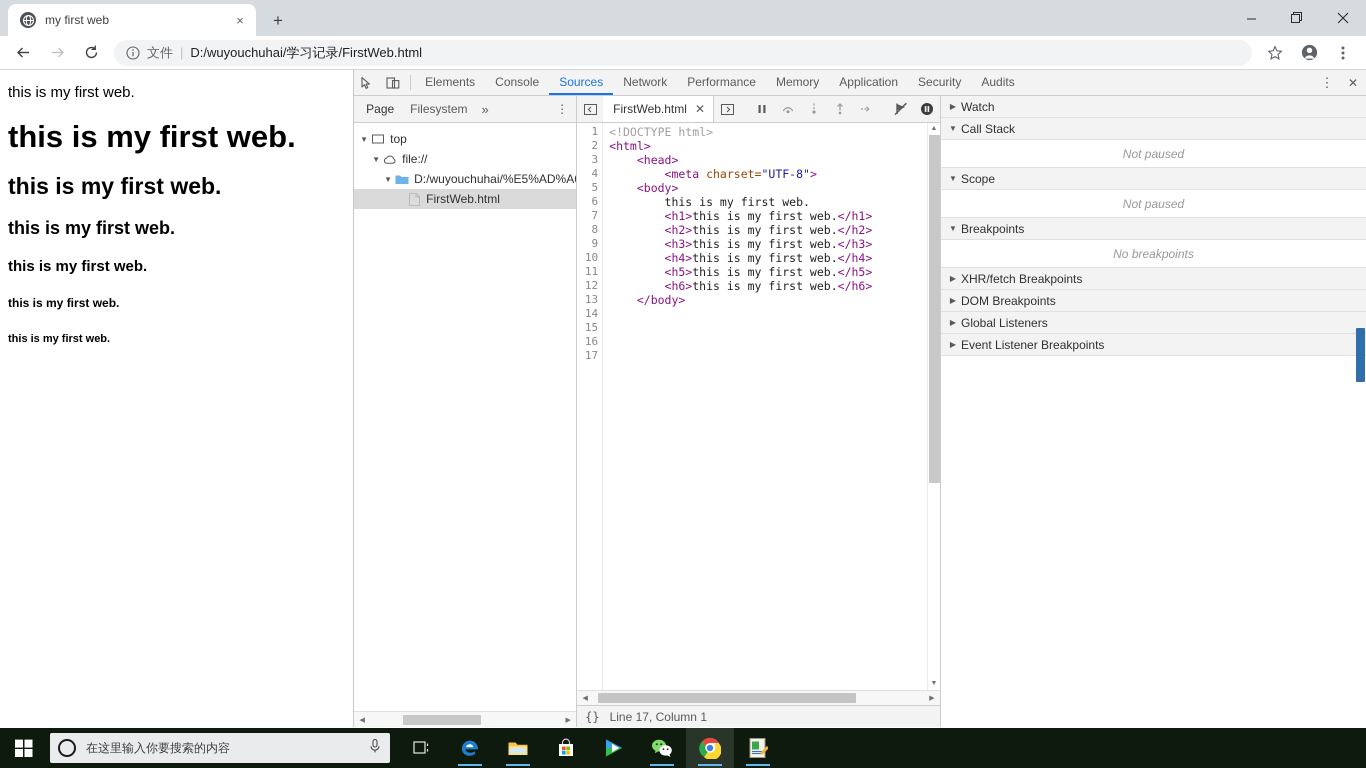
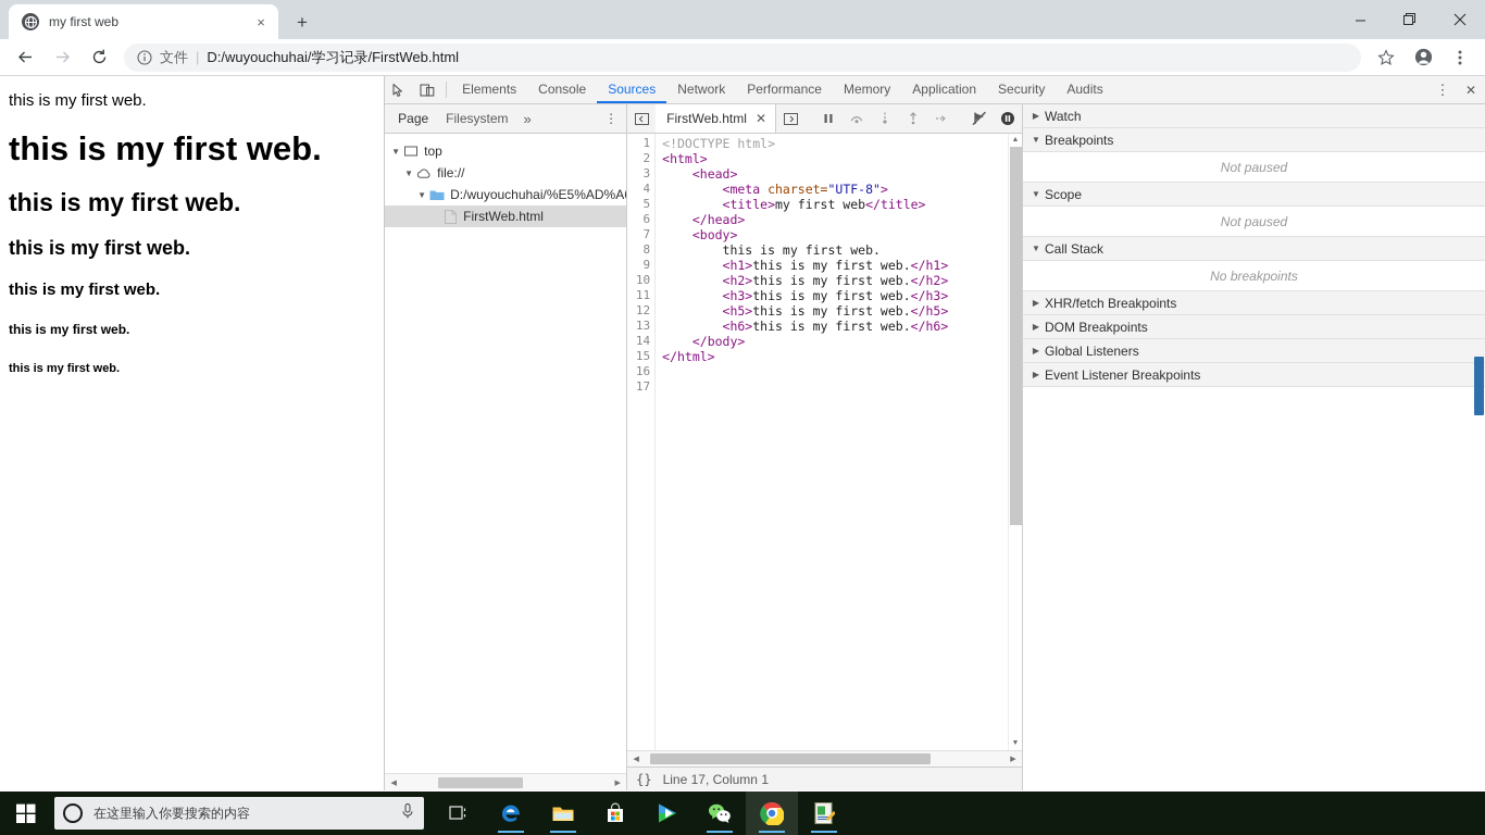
  my first web
  ×
  +
  文件
  |
  D:/wuyouchuhai/学习记录/FirstWeb.html
  this is my first web.
  this is my first web.
  this is my first web.
  this is my first web.
  this is my first web.
  this is my first web.
  this is my first web.
  Elements
  Console
  Sources
  Network
  Performance
  Memory
  Application
  Security
  Audits
  ⋮
  ✕
  Page
  Filesystem
  »
  ⋮
  ▼
  top
  ▼
  file://
  ▼
  D:/wuyouchuhai/%E5%AD%A
  FirstWeb.html
  FirstWeb.html
  ✕
  1
  2
  3
  4
  5
  6
  7
  8
  9
  10
  11
  12
  13
  14
  15
  16
  17
  <!DOCTYPE html>
  <html>
  <head>
  <meta charset="UTF-8">
+ <title>my first web</title>
+ </head>
  <body>
  this is my first web.
  <h1>this is my first web.</h1>
  <h2>this is my first web.</h2>
  <h3>this is my first web.</h3>
- <h4>this is my first web.</h4>
  <h5>this is my first web.</h5>
  <h6>this is my first web.</h6>
  </body>
+ </html>
  {}
  Line 17, Column 1
  ▶
  Watch
  ▼
- Call Stack
+ Breakpoints
  Not paused
  ▼
  Scope
  Not paused
  ▼
- Breakpoints
+ Call Stack
  No breakpoints
  ▶
  XHR/fetch Breakpoints
  ▶
  DOM Breakpoints
  ▶
  Global Listeners
  ▶
  Event Listener Breakpoints
  在这里输入你要搜索的内容
